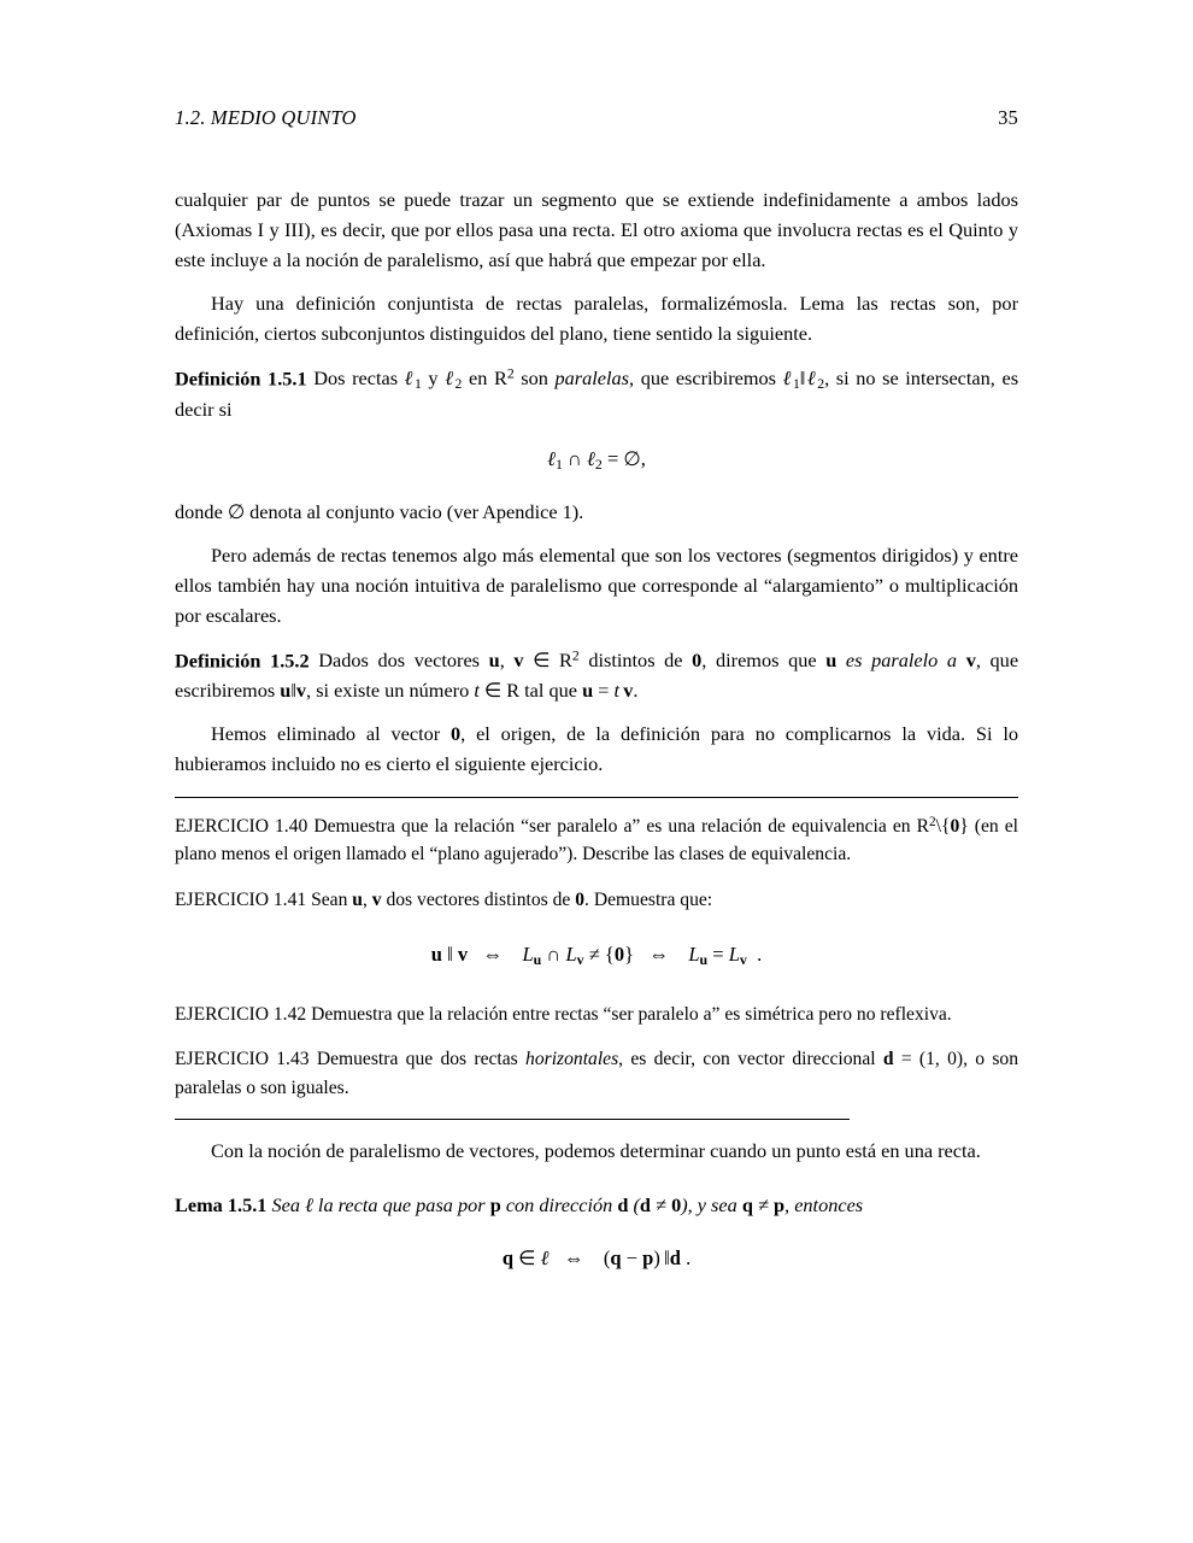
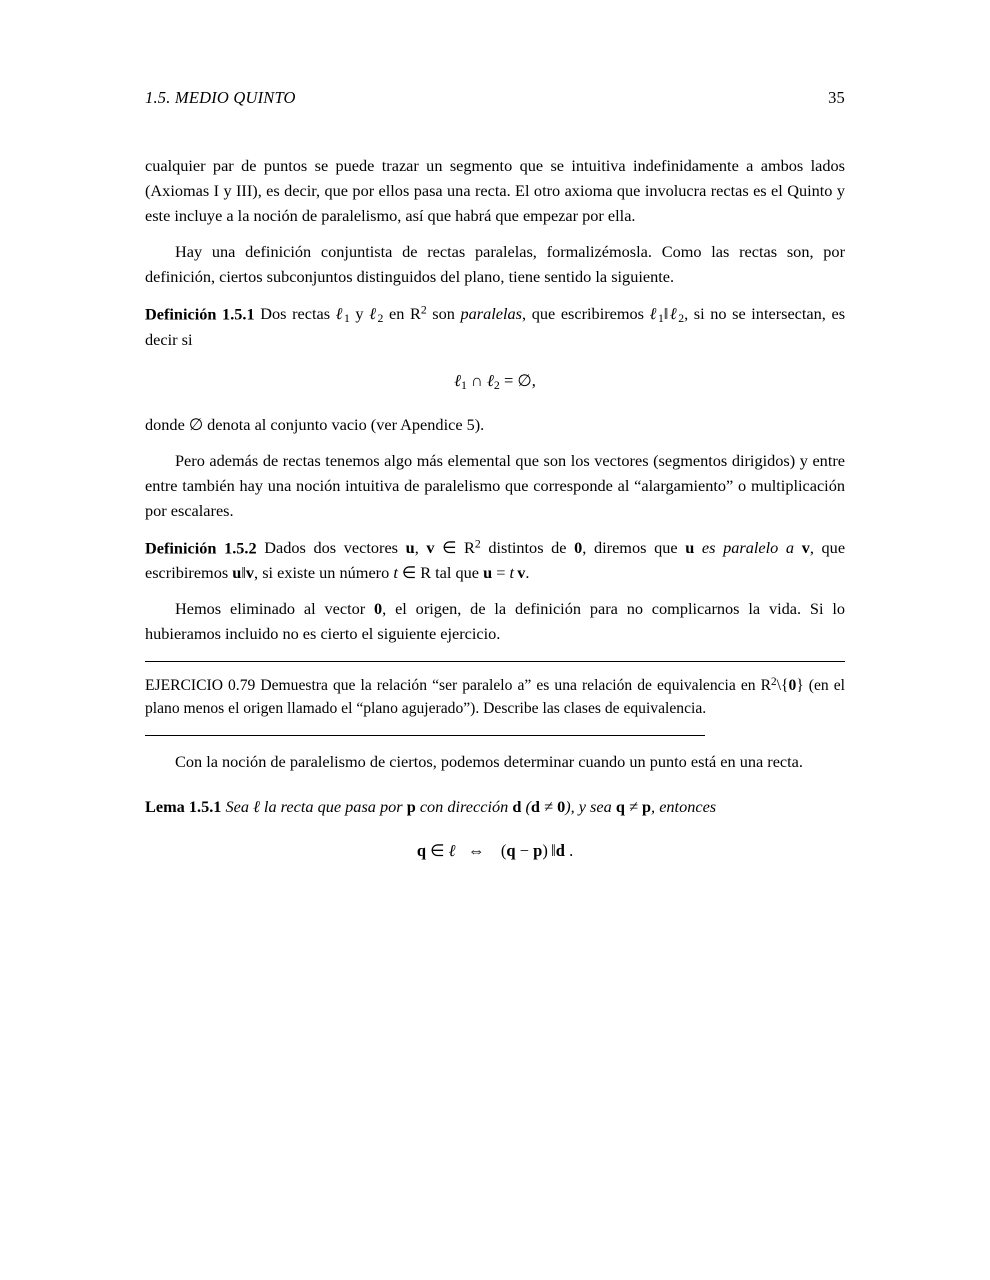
- 1.2. MEDIO QUINTO
+ 1.5. MEDIO QUINTO
  35
- cualquier par de puntos se puede trazar un segmento que se extiende indefinidamente a ambos lados (Axiomas I y III), es decir, que por ellos pasa una recta. El otro axioma que involucra rectas es el Quinto y este incluye a la noción de paralelismo, así que habrá que empezar por ella.
+ cualquier par de puntos se puede trazar un segmento que se intuitiva indefinidamente a ambos lados (Axiomas I y III), es decir, que por ellos pasa una recta. El otro axioma que involucra rectas es el Quinto y este incluye a la noción de paralelismo, así que habrá que empezar por ella.
- Hay una definición conjuntista de rectas paralelas, formalizémosla. Lema las rectas son, por definición, ciertos subconjuntos distinguidos del plano, tiene sentido la siguiente.
+ Hay una definición conjuntista de rectas paralelas, formalizémosla. Como las rectas son, por definición, ciertos subconjuntos distinguidos del plano, tiene sentido la siguiente.
  Definición 1.5.1 Dos rectas ℓ1 y ℓ2 en R2 son paralelas, que escribiremos ℓ1‖ℓ2, si no se intersectan, es decir si
  ℓ1 ∩ ℓ2 = ∅,
- donde ∅ denota al conjunto vacio (ver Apendice 1).
+ donde ∅ denota al conjunto vacio (ver Apendice 5).
- Pero además de rectas tenemos algo más elemental que son los vectores (segmentos dirigidos) y entre ellos también hay una noción intuitiva de paralelismo que corresponde al “alargamiento” o multiplicación por escalares.
+ Pero además de rectas tenemos algo más elemental que son los vectores (segmentos dirigidos) y entre entre también hay una noción intuitiva de paralelismo que corresponde al “alargamiento” o multiplicación por escalares.
  Definición 1.5.2 Dados dos vectores u, v ∈ R2 distintos de 0, diremos que u es paralelo a v, que escribiremos u‖v, si existe un número t ∈ R tal que u = t v.
  Hemos eliminado al vector 0, el origen, de la definición para no complicarnos la vida. Si lo hubieramos incluido no es cierto el siguiente ejercicio.
- EJERCICIO 1.40 Demuestra que la relación “ser paralelo a” es una relación de equivalencia en R2\{0} (en el plano menos el origen llamado el “plano agujerado”). Describe las clases de equivalencia.
+ EJERCICIO 0.79 Demuestra que la relación “ser paralelo a” es una relación de equivalencia en R2\{0} (en el plano menos el origen llamado el “plano agujerado”). Describe las clases de equivalencia.
- EJERCICIO 1.41 Sean u, v dos vectores distintos de 0. Demuestra que:
- u ‖ v ⇔ Lu ∩ Lv ≠ {0} ⇔ Lu = Lv .
- EJERCICIO 1.42 Demuestra que la relación entre rectas “ser paralelo a” es simétrica pero no reflexiva.
- EJERCICIO 1.43 Demuestra que dos rectas horizontales, es decir, con vector direccional d = (1, 0), o son paralelas o son iguales.
- Con la noción de paralelismo de vectores, podemos determinar cuando un punto está en una recta.
+ Con la noción de paralelismo de ciertos, podemos determinar cuando un punto está en una recta.
  Lema 1.5.1 Sea ℓ la recta que pasa por p con dirección d (d ≠ 0), y sea q ≠ p, entonces
  q ∈ ℓ ⇔ (q − p) ‖d .
